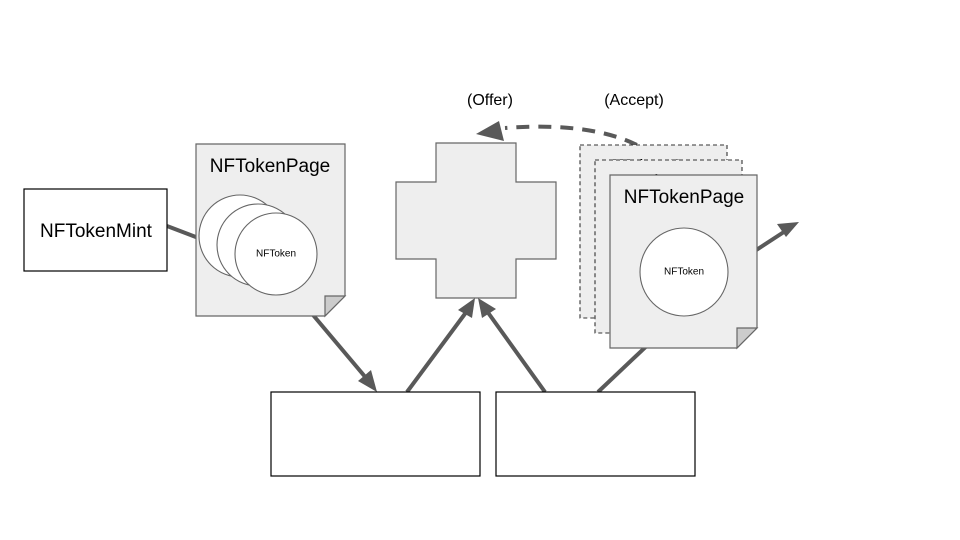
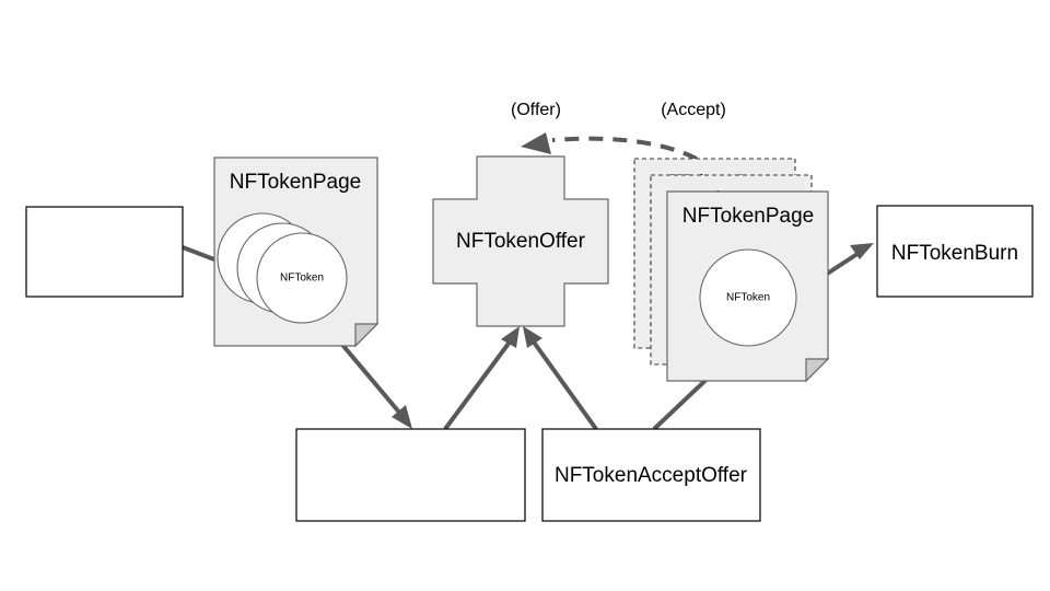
- NFTokenMint
  NFTokenPage
  NFToken
+ NFTokenOffer
  NFTokenPage
  NFToken
+ NFTokenBurn
+ NFTokenAcceptOffer
  (Offer)
  (Accept)
